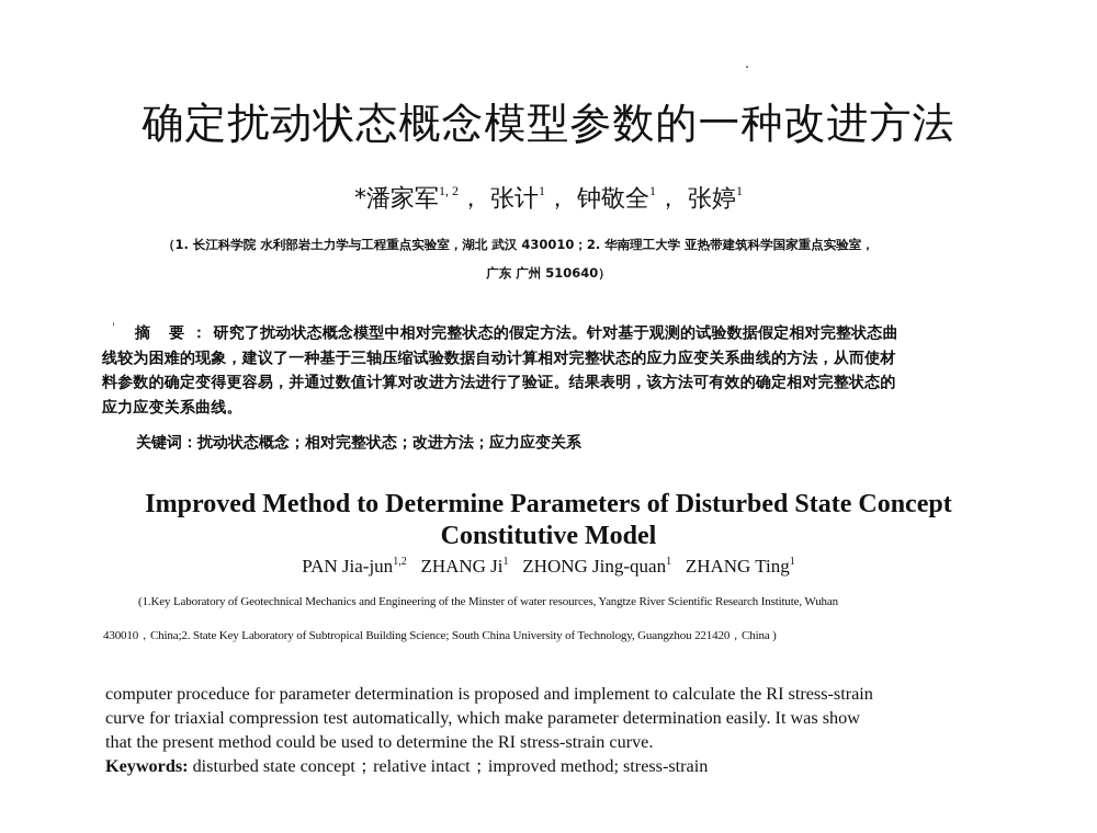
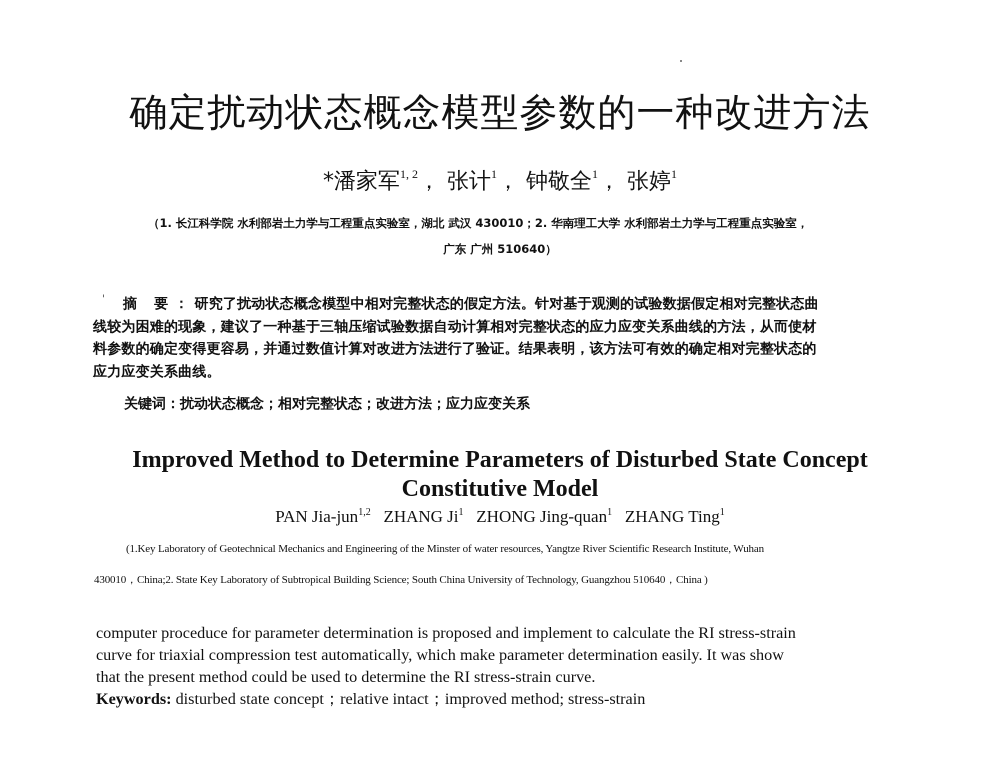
  确定扰动状态概念模型参数的一种改进方法
  *潘家军1, 2， 张计1， 钟敬全1， 张婷1
- （1. 长江科学院 水利部岩土力学与工程重点实验室，湖北 武汉 430010；2. 华南理工大学 亚热带建筑科学国家重点实验室，
+ （1. 长江科学院 水利部岩土力学与工程重点实验室，湖北 武汉 430010；2. 华南理工大学 水利部岩土力学与工程重点实验室，
  广东 广州 510640）
  '
  摘 要：研究了扰动状态概念模型中相对完整状态的假定方法。针对基于观测的试验数据假定相对完整状态曲
  线较为困难的现象，建议了一种基于三轴压缩试验数据自动计算相对完整状态的应力应变关系曲线的方法，从而使材
  料参数的确定变得更容易，并通过数值计算对改进方法进行了验证。结果表明，该方法可有效的确定相对完整状态的
  应力应变关系曲线。
  关键词：扰动状态概念；相对完整状态；改进方法；应力应变关系
  Improved Method to Determine Parameters of Disturbed State Concept
  Constitutive Model
  PAN Jia-jun1,2 ZHANG Ji1 ZHONG Jing-quan1 ZHANG Ting1
  (1.Key Laboratory of Geotechnical Mechanics and Engineering of the Minster of water resources, Yangtze River Scientific Research Institute, Wuhan
- 430010，China;2. State Key Laboratory of Subtropical Building Science; South China University of Technology, Guangzhou 221420，China )
+ 430010，China;2. State Key Laboratory of Subtropical Building Science; South China University of Technology, Guangzhou 510640，China )
  computer proceduce for parameter determination is proposed and implement to calculate the RI stress-strain
  curve for triaxial compression test automatically, which make parameter determination easily. It was show
  that the present method could be used to determine the RI stress-strain curve.
  Keywords: disturbed state concept；relative intact；improved method; stress-strain
